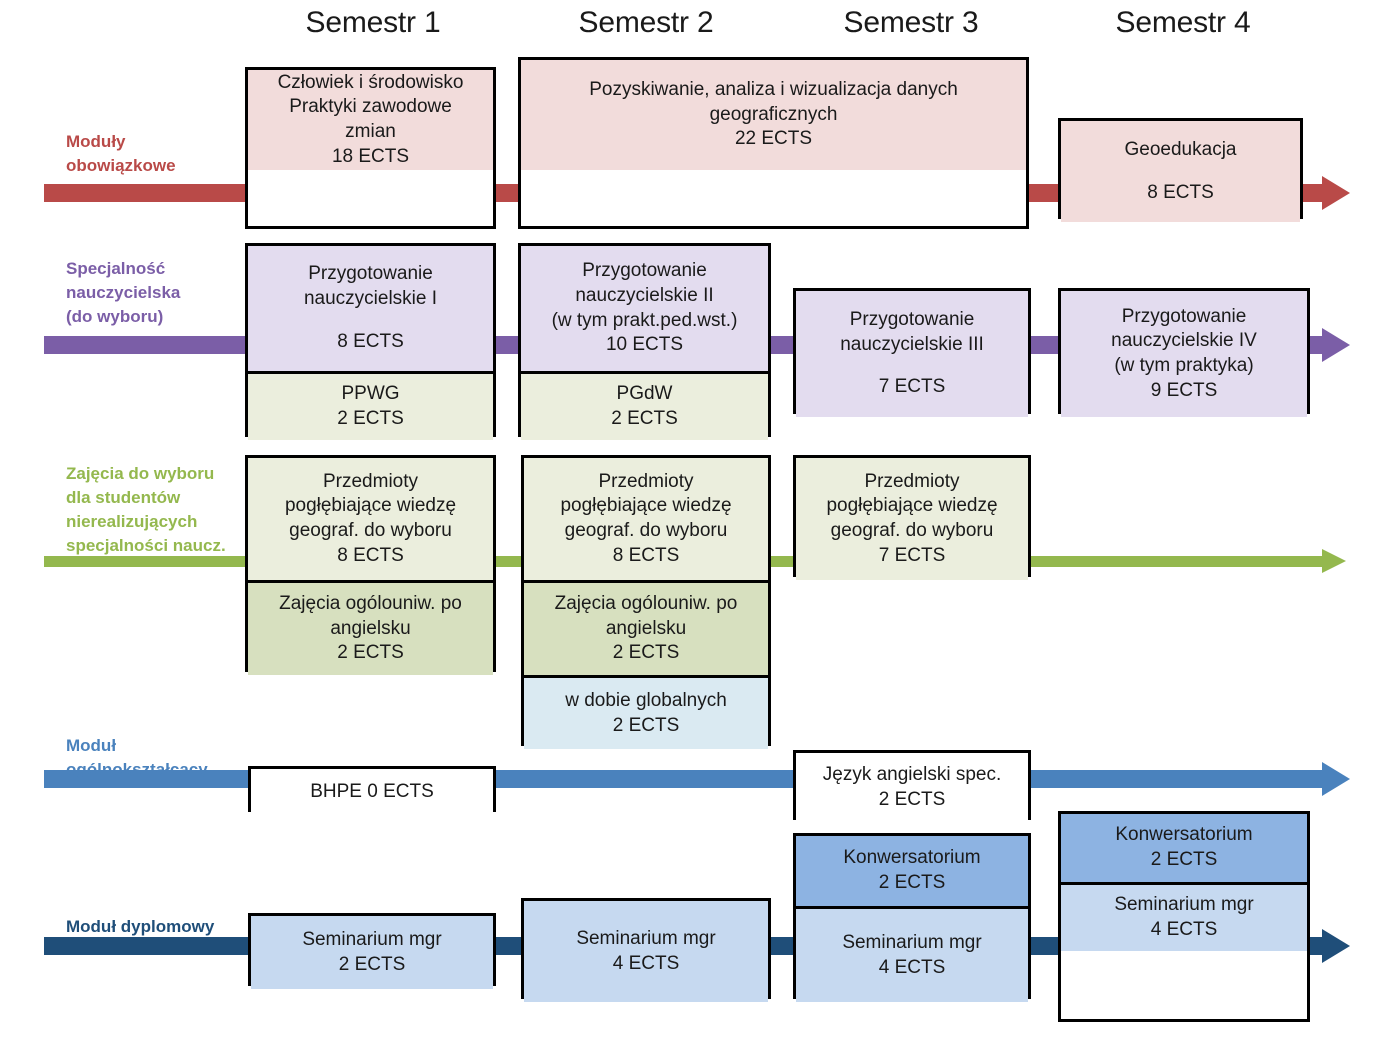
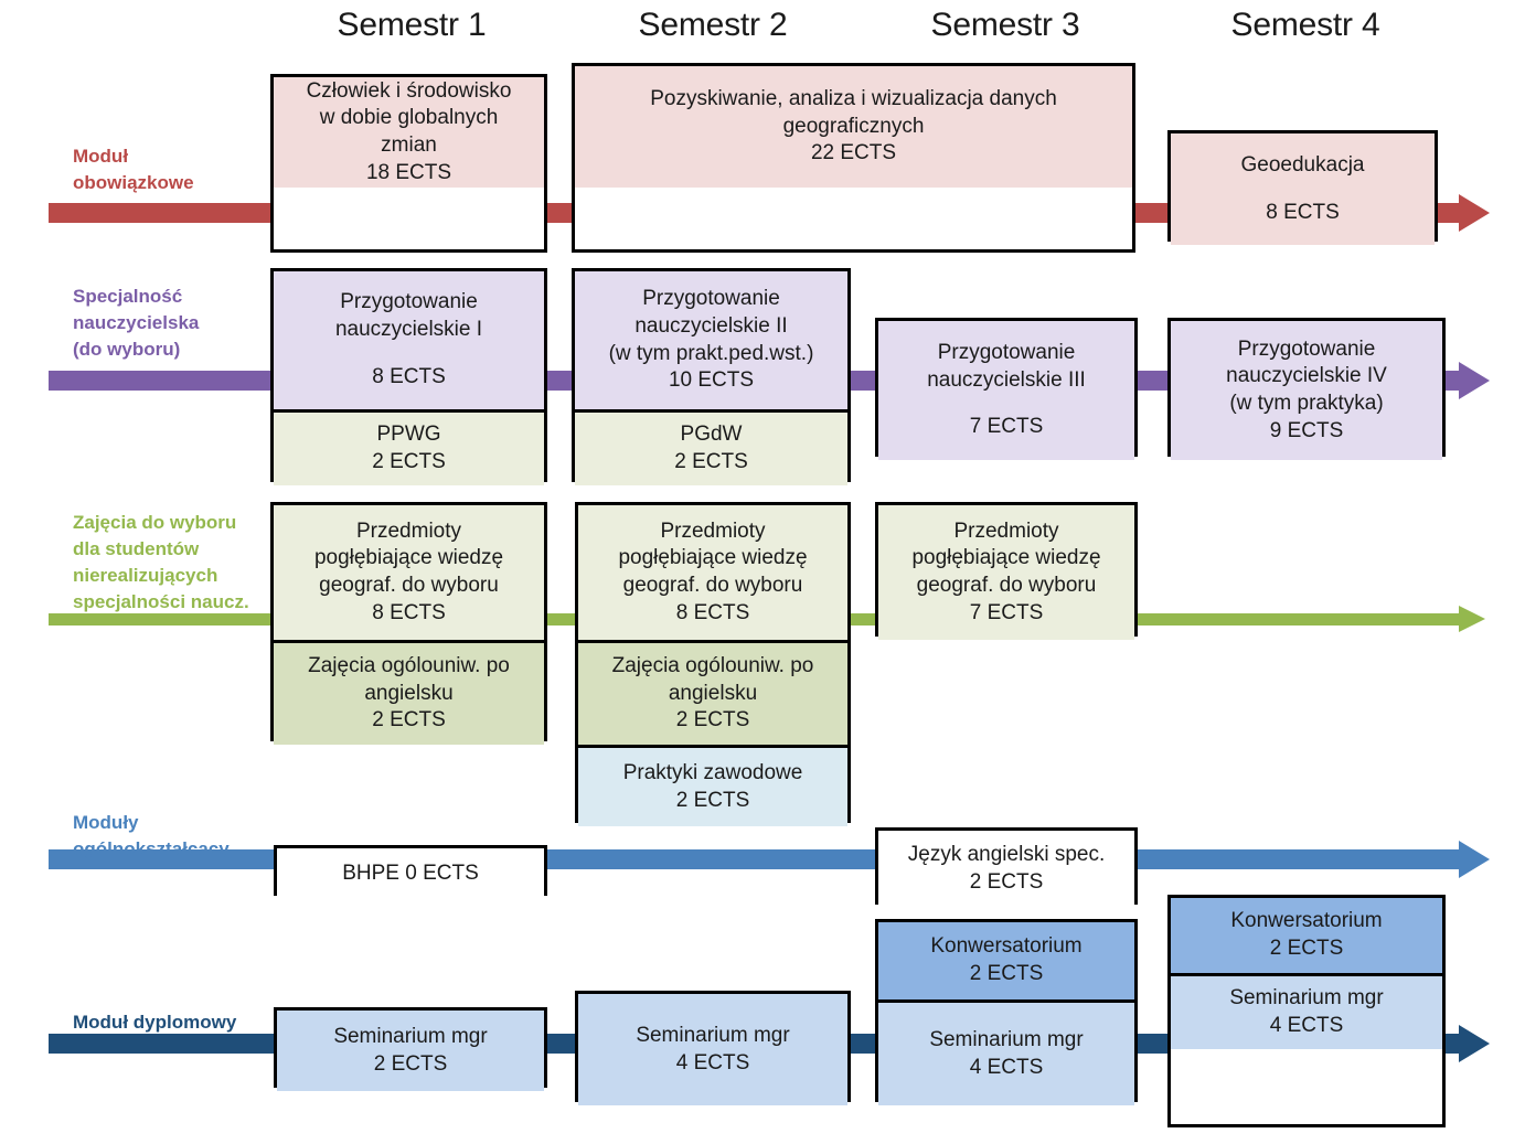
  Semestr 1
  Semestr 2
  Semestr 3
  Semestr 4
- Moduły
+ Moduł
  obowiązkowe
  Specjalność
  nauczycielska
  (do wyboru)
  Zajęcia do wyboru
  dla studentów
  nierealizujących
  specjalności naucz.
- Moduł
+ Moduły
  ogólnokształcący
  Moduł dyplomowy
  Człowiek i środowisko
- Praktyki zawodowe
+ w dobie globalnych
  zmian
  18 ECTS
  Pozyskiwanie, analiza i wizualizacja danych
  geograficznych
  22 ECTS
  Geoedukacja
  8 ECTS
  Przygotowanie
  nauczycielskie I
  8 ECTS
  PPWG
  2 ECTS
  Przygotowanie
  nauczycielskie II
  (w tym prakt.ped.wst.)
  10 ECTS
  PGdW
  2 ECTS
  Przygotowanie
  nauczycielskie III
  7 ECTS
  Przygotowanie
  nauczycielskie IV
  (w tym praktyka)
  9 ECTS
  Przedmioty
  pogłębiające wiedzę
  geograf. do wyboru
  8 ECTS
  Zajęcia ogólouniw. po
  angielsku
  2 ECTS
  Przedmioty
  pogłębiające wiedzę
  geograf. do wyboru
  8 ECTS
  Zajęcia ogólouniw. po
  angielsku
  2 ECTS
- w dobie globalnych
+ Praktyki zawodowe
  2 ECTS
  Przedmioty
  pogłębiające wiedzę
  geograf. do wyboru
  7 ECTS
  BHPE 0 ECTS
  Język angielski spec.
  2 ECTS
  Seminarium mgr
  2 ECTS
  Seminarium mgr
  4 ECTS
  Konwersatorium
  2 ECTS
  Seminarium mgr
  4 ECTS
  Konwersatorium
  2 ECTS
  Seminarium mgr
  4 ECTS
